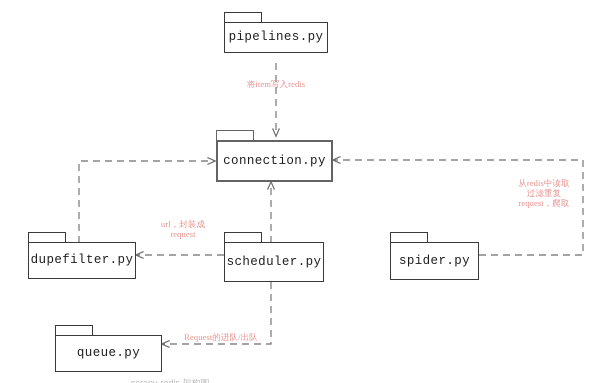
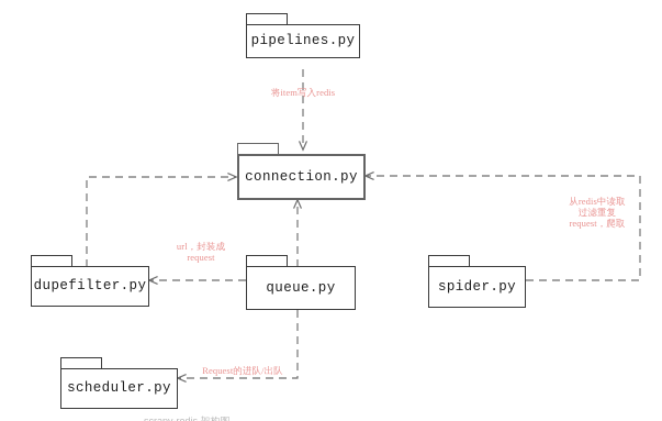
  pipelines.py
  connection.py
  dupefilter.py
- scheduler.py
+ queue.py
  spider.py
- queue.py
+ scheduler.py
  将item写入redis
  url，封装成
  request
  Request的进队/出队
  从redis中读取
  过滤重复
  request，爬取
